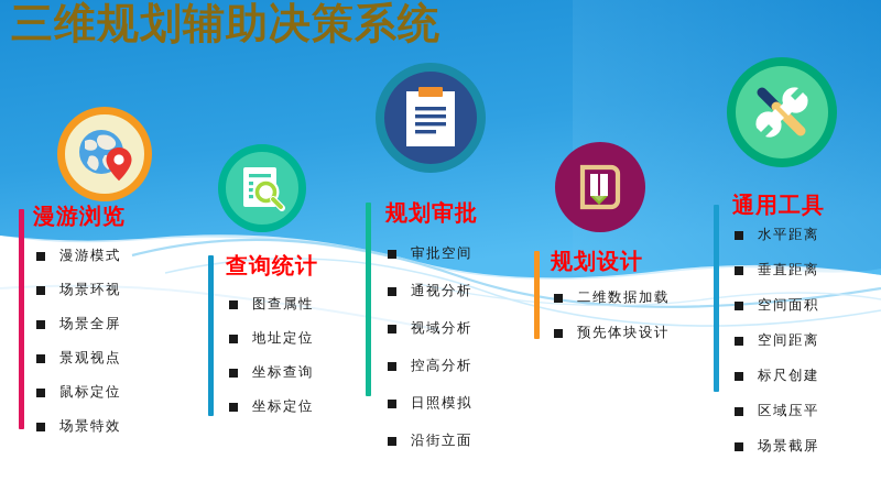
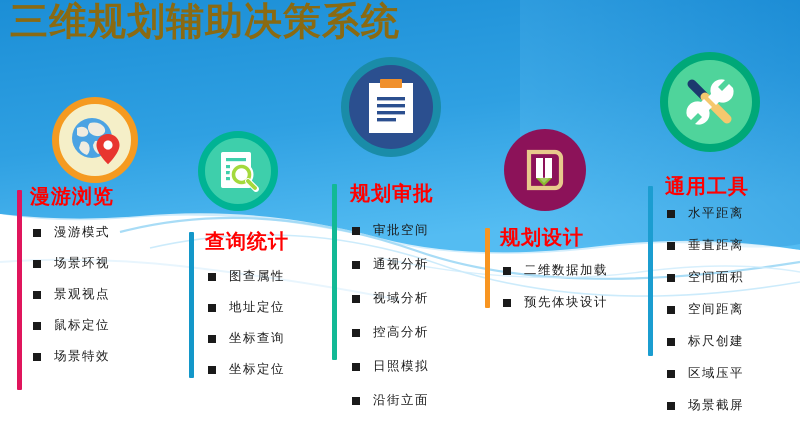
  三维规划辅助决策系统
  漫游浏览
  漫游模式
  场景环视
- 场景全屏
  景观视点
  鼠标定位
  场景特效
  查询统计
  图查属性
  地址定位
  坐标查询
  坐标定位
  规划审批
  审批空间
  通视分析
  视域分析
  控高分析
  日照模拟
  沿街立面
  规划设计
  二维数据加载
  预先体块设计
  通用工具
  水平距离
  垂直距离
  空间面积
  空间距离
  标尺创建
  区域压平
  场景截屏
